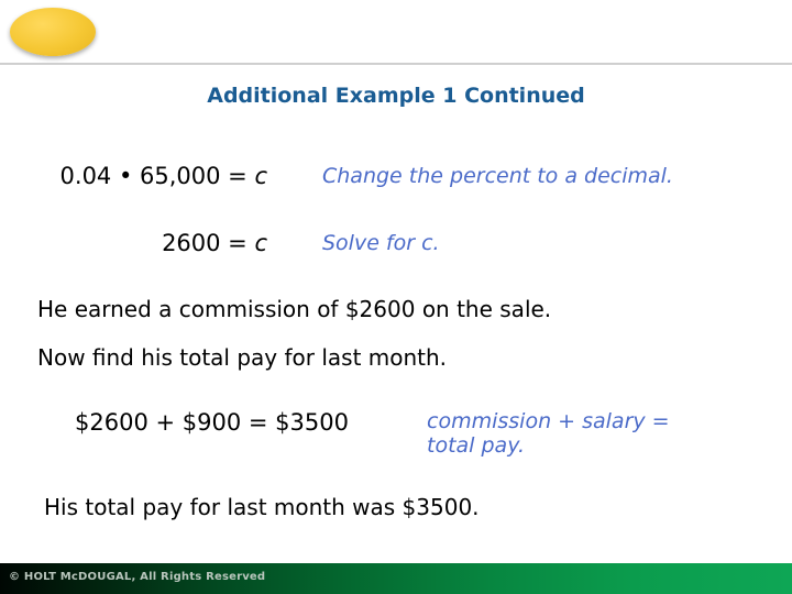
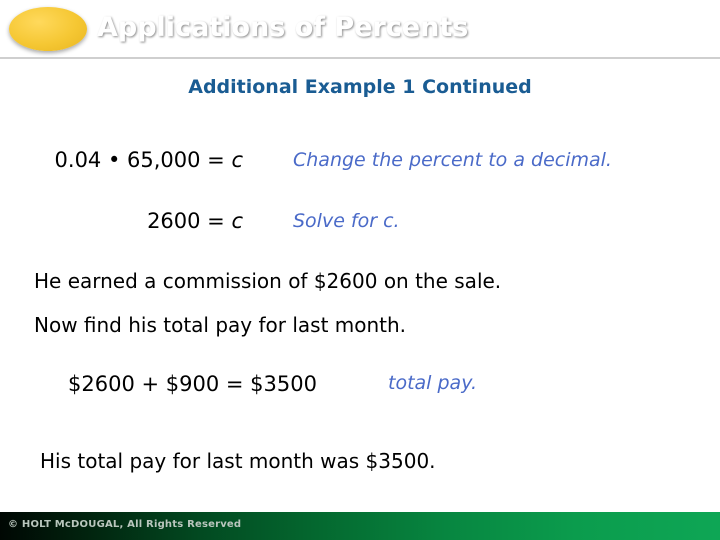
+ Applications of Percents
  Additional Example 1 Continued
  0.04 • 65,000 = c
  Change the percent to a decimal.
  2600 = c
  Solve for c.
  He earned a commission of $2600 on the sale.
  Now find his total pay for last month.
  $2600 + $900 = $3500
- commission + salary =
  total pay.
  His total pay for last month was $3500.
  © HOLT McDOUGAL, All Rights Reserved
